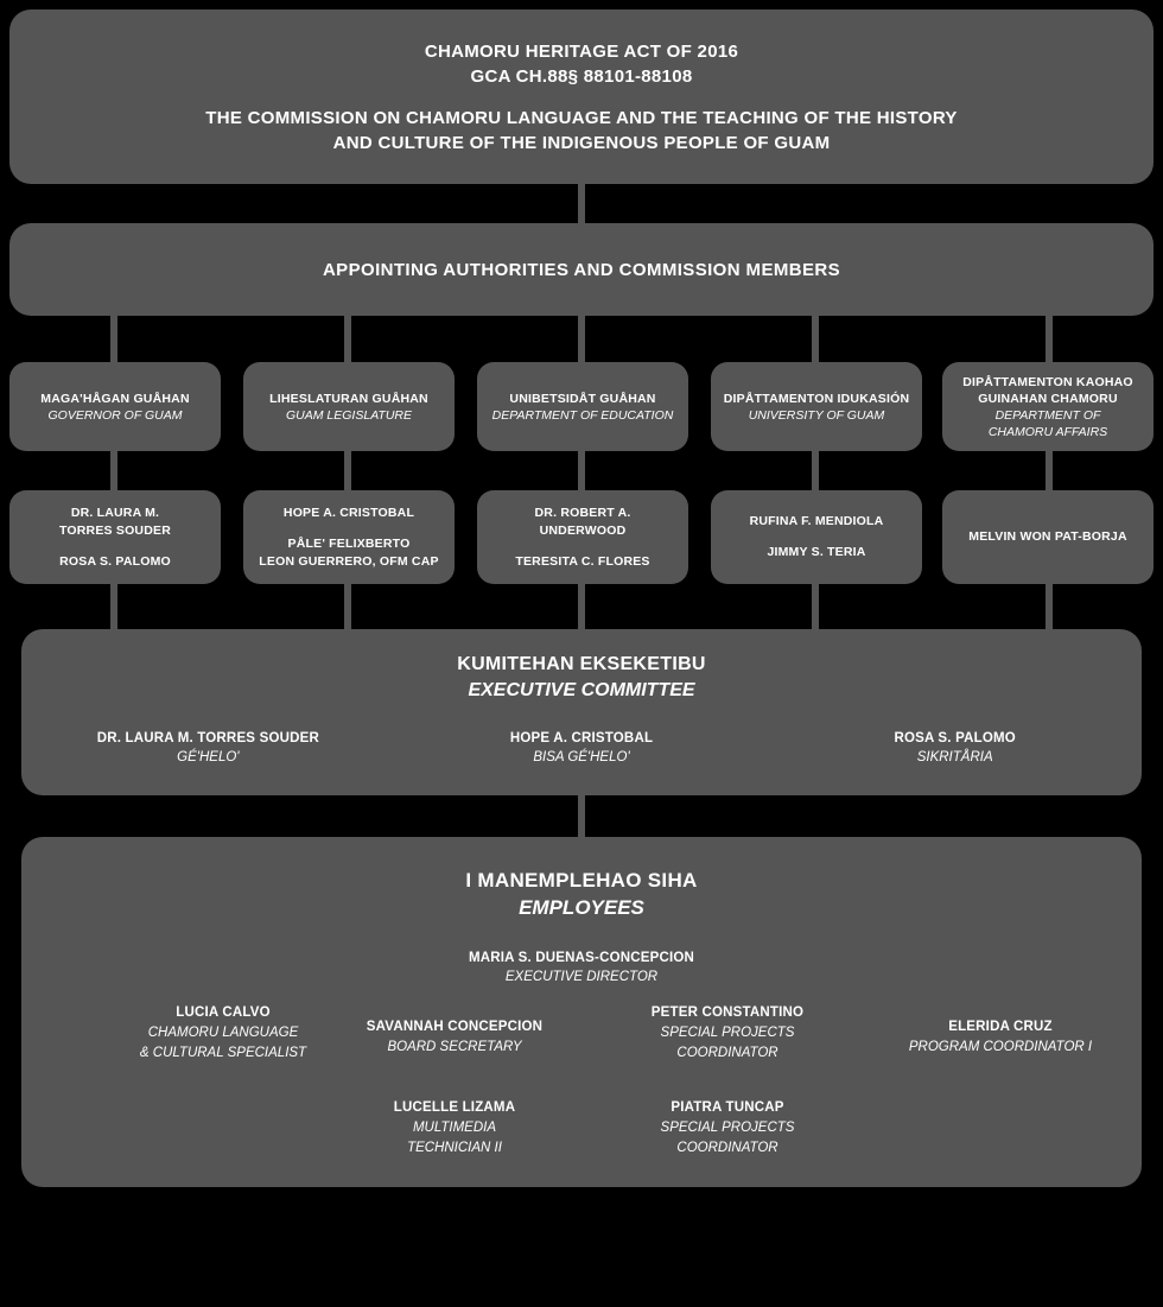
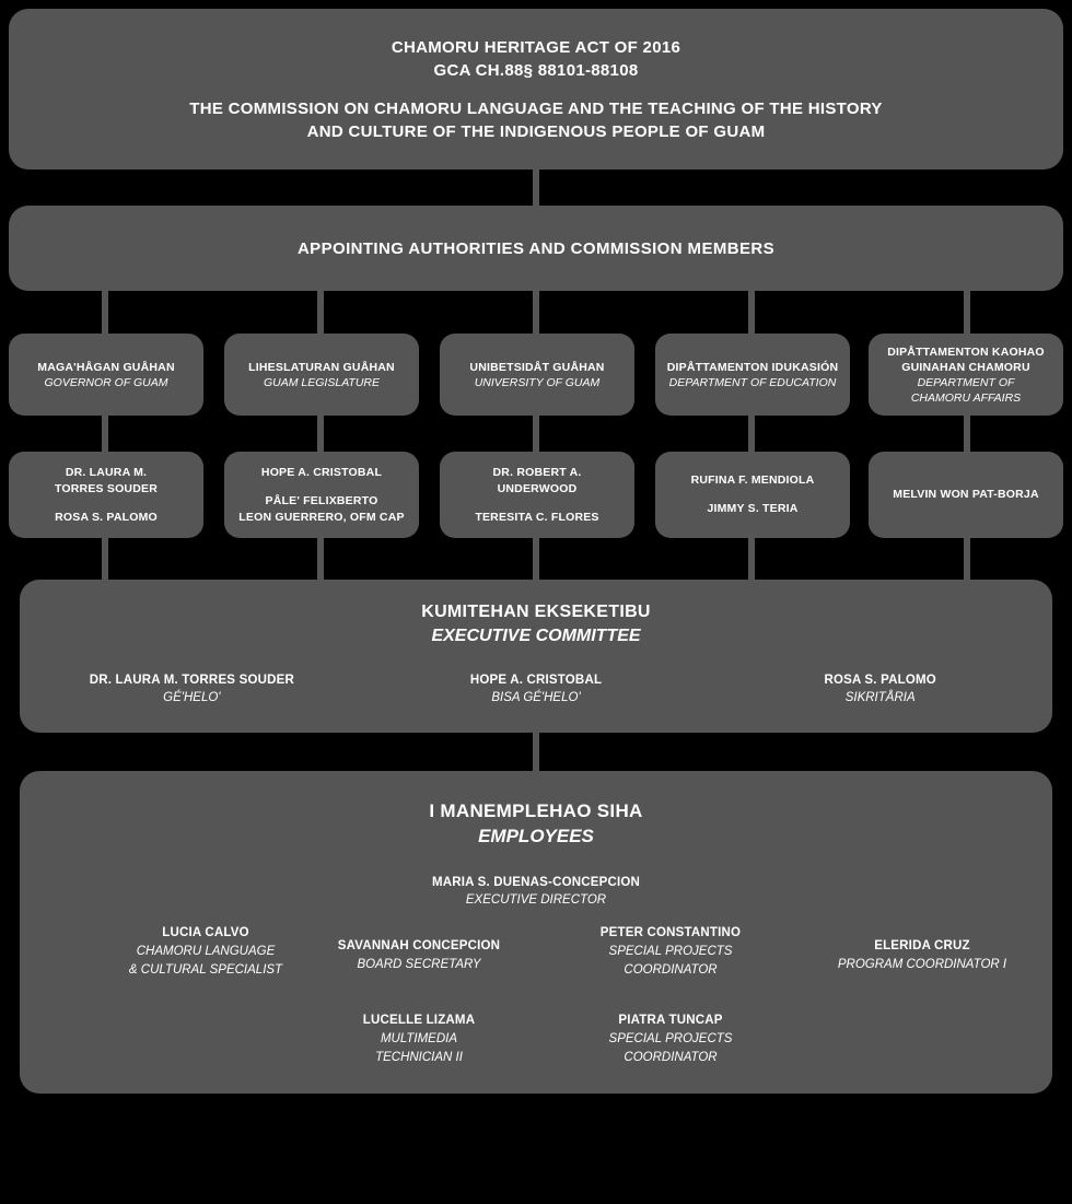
  CHAMORU HERITAGE ACT OF 2016
  GCA CH.88§ 88101-88108
  THE COMMISSION ON CHAMORU LANGUAGE AND THE TEACHING OF THE HISTORY
  AND CULTURE OF THE INDIGENOUS PEOPLE OF GUAM
  APPOINTING AUTHORITIES AND COMMISSION MEMBERS
  MAGA'HÅGAN GUÅHAN
  GOVERNOR OF GUAM
  LIHESLATURAN GUÅHAN
  GUAM LEGISLATURE
  UNIBETSIDÅT GUÅHAN
- DEPARTMENT OF EDUCATION
+ UNIVERSITY OF GUAM
  DIPÅTTAMENTON IDUKASIÓN
- UNIVERSITY OF GUAM
+ DEPARTMENT OF EDUCATION
  DIPÅTTAMENTON KAOHAO
  GUINAHAN CHAMORU
  DEPARTMENT OF
  CHAMORU AFFAIRS
  DR. LAURA M.
  TORRES SOUDER
  ROSA S. PALOMO
  HOPE A. CRISTOBAL
  PÅLE' FELIXBERTO
  LEON GUERRERO, OFM CAP
  DR. ROBERT A.
  UNDERWOOD
  TERESITA C. FLORES
  RUFINA F. MENDIOLA
  JIMMY S. TERIA
  MELVIN WON PAT-BORJA
  KUMITEHAN EKSEKETIBU
  EXECUTIVE COMMITTEE
  DR. LAURA M. TORRES SOUDER
  GÉ'HELO'
  HOPE A. CRISTOBAL
  BISA GÉ'HELO'
  ROSA S. PALOMO
  SIKRITÅRIA
  I MANEMPLEHAO SIHA
  EMPLOYEES
  MARIA S. DUENAS-CONCEPCION
  EXECUTIVE DIRECTOR
  LUCIA CALVO
  CHAMORU LANGUAGE
  & CULTURAL SPECIALIST
  SAVANNAH CONCEPCION
  BOARD SECRETARY
  PETER CONSTANTINO
  SPECIAL PROJECTS
  COORDINATOR
  ELERIDA CRUZ
  PROGRAM COORDINATOR I
  LUCELLE LIZAMA
  MULTIMEDIA
  TECHNICIAN II
  PIATRA TUNCAP
  SPECIAL PROJECTS
  COORDINATOR
